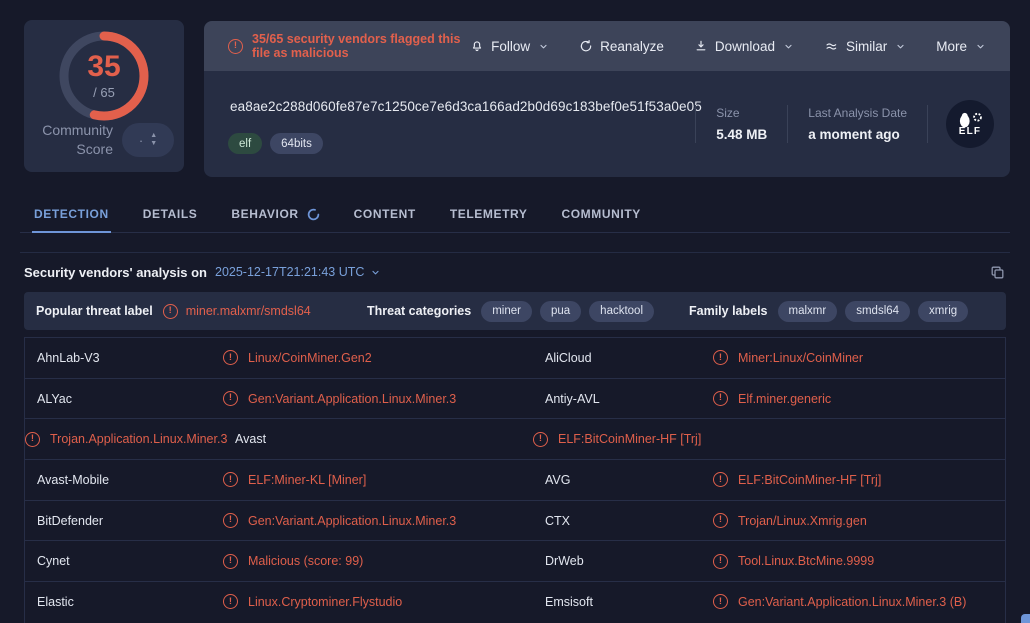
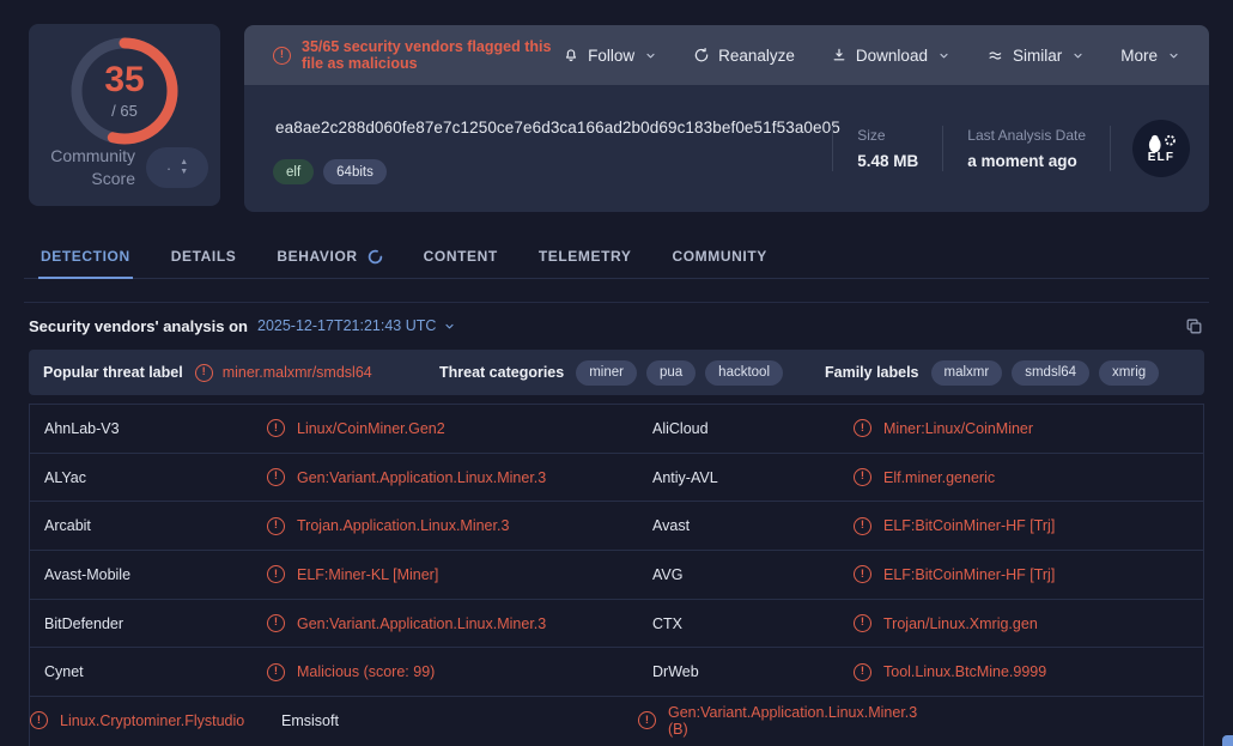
  35
  / 65
  Community Score
  ·
  !
  35/65 security vendors flagged this file as malicious
  Follow
  Reanalyze
  Download
  Similar
  More
  ea8ae2c288d060fe87e7c1250ce7e6d3ca166ad2b0d69c183bef0e51f53a0e05
  elf
  64bits
  Size
  5.48 MB
  Last Analysis Date
  a moment ago
  ELF
  DETECTION
  DETAILS
  BEHAVIOR
  CONTENT
  TELEMETRY
  COMMUNITY
  Security vendors' analysis on
  2025-12-17T21:21:43 UTC
  Popular threat label
  !
  miner.malxmr/smdsl64
  Threat categories
  miner
  pua
  hacktool
  Family labels
  malxmr
  smdsl64
  xmrig
  AhnLab-V3
  !
  Linux/CoinMiner.Gen2
  AliCloud
  !
  Miner:Linux/CoinMiner
  ALYac
  !
  Gen:Variant.Application.Linux.Miner.3
  Antiy-AVL
  !
  Elf.miner.generic
+ Arcabit
  !
  Trojan.Application.Linux.Miner.3
  Avast
  !
  ELF:BitCoinMiner-HF [Trj]
  Avast-Mobile
  !
  ELF:Miner-KL [Miner]
  AVG
  !
  ELF:BitCoinMiner-HF [Trj]
  BitDefender
  !
  Gen:Variant.Application.Linux.Miner.3
  CTX
  !
  Trojan/Linux.Xmrig.gen
  Cynet
  !
  Malicious (score: 99)
  DrWeb
  !
  Tool.Linux.BtcMine.9999
- Elastic
  !
  Linux.Cryptominer.Flystudio
  Emsisoft
  !
  Gen:Variant.Application.Linux.Miner.3 (B)
